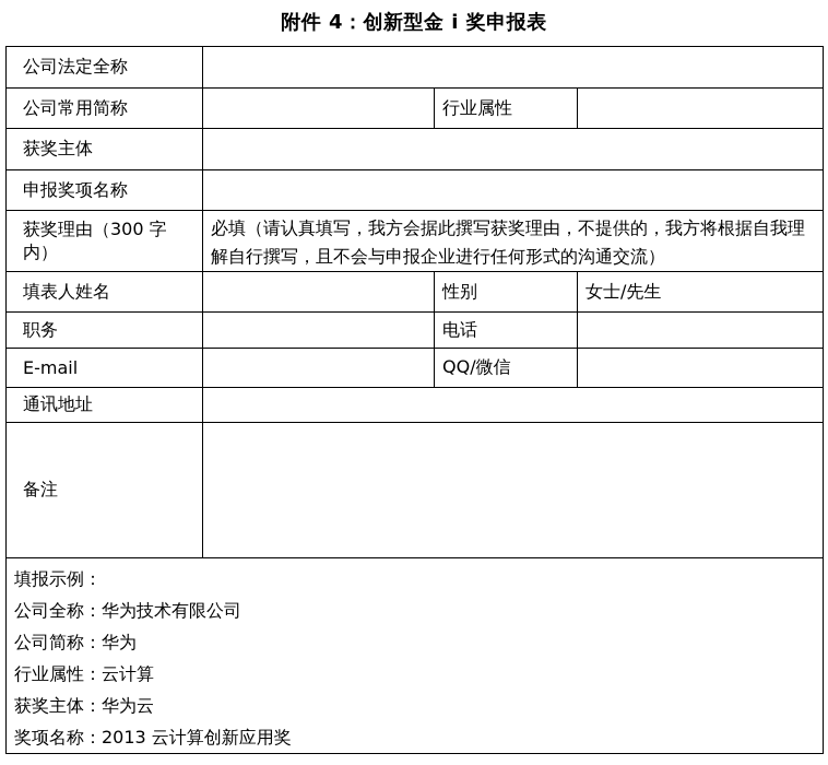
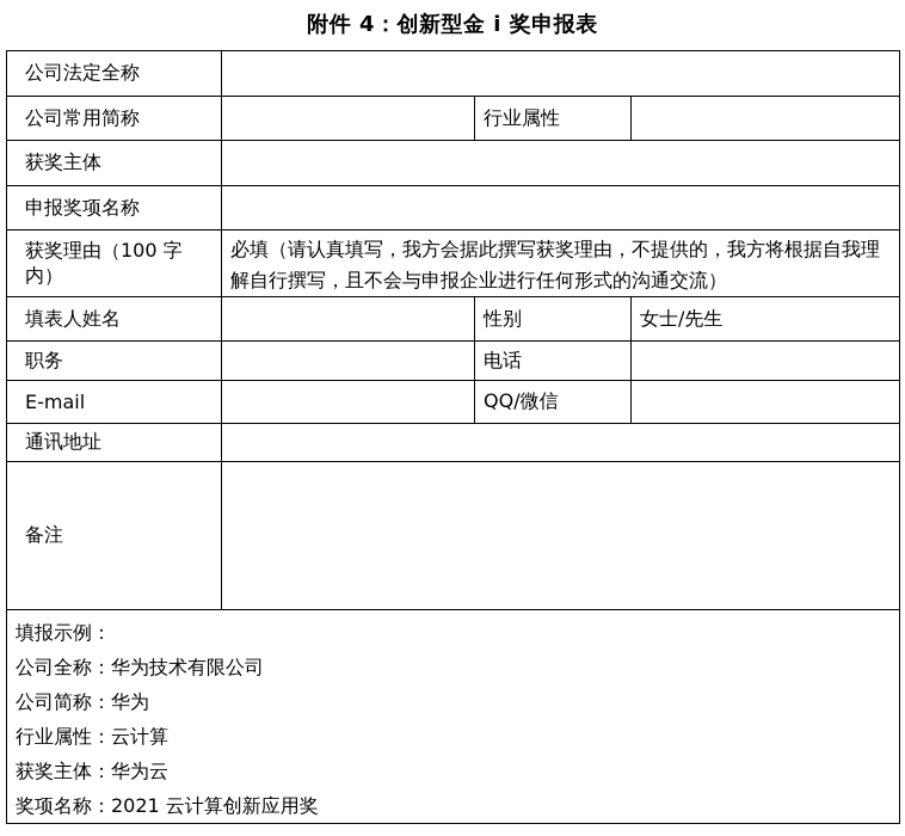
  附件 4：创新型金 i 奖申报表
  公司法定全称
  公司常用简称		行业属性
  获奖主体
  申报奖项名称
- 获奖理由（300 字内）	必填（请认真填写，我方会据此撰写获奖理由，不提供的，我方将根据自我理解自行撰写，且不会与申报企业进行任何形式的沟通交流）
+ 获奖理由（100 字内）	必填（请认真填写，我方会据此撰写获奖理由，不提供的，我方将根据自我理解自行撰写，且不会与申报企业进行任何形式的沟通交流）
  填表人姓名		性别	女士/先生
  职务		电话
  E-mail		QQ/微信
  通讯地址
  备注
- 填报示例： 公司全称：华为技术有限公司 公司简称：华为 行业属性：云计算 获奖主体：华为云 奖项名称：2013 云计算创新应用奖
+ 填报示例： 公司全称：华为技术有限公司 公司简称：华为 行业属性：云计算 获奖主体：华为云 奖项名称：2021 云计算创新应用奖
